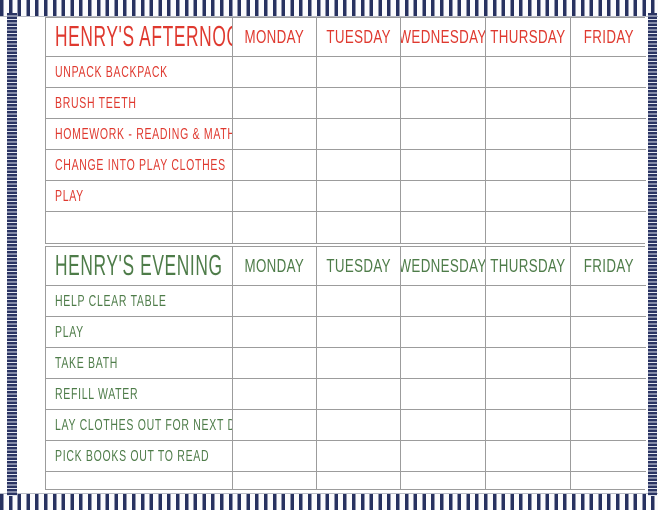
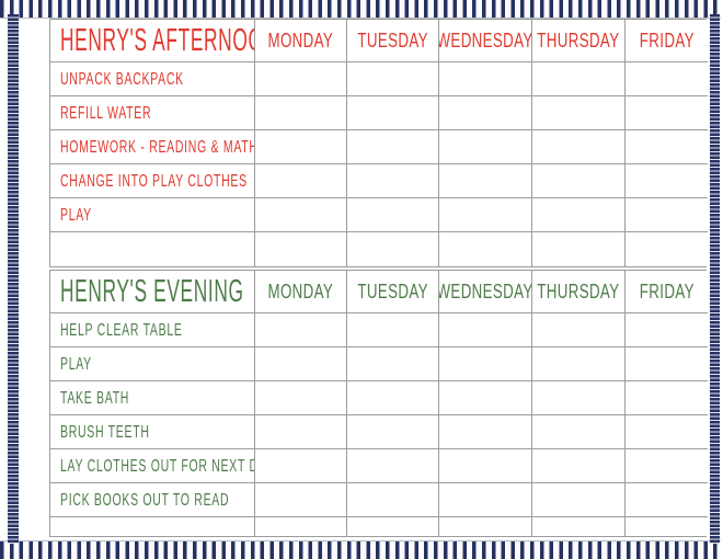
  HENRY'S AFTERNO
  MONDAY
  TUESDAY
  WEDNESDAY
  THURSDAY
  FRIDAY
  UNPACK BACKPACK
- BRUSH TEETH
+ REFILL WATER
  HOMEWORK - READING & MATH
  CHANGE INTO PLAY CLOTHES
  PLAY
  HENRY'S EVENING
  MONDAY
  TUESDAY
  WEDNESDAY
  THURSDAY
  FRIDAY
  HELP CLEAR TABLE
  PLAY
  TAKE BATH
- REFILL WATER
+ BRUSH TEETH
  LAY CLOTHES OUT FOR NEXT D
  PICK BOOKS OUT TO READ
